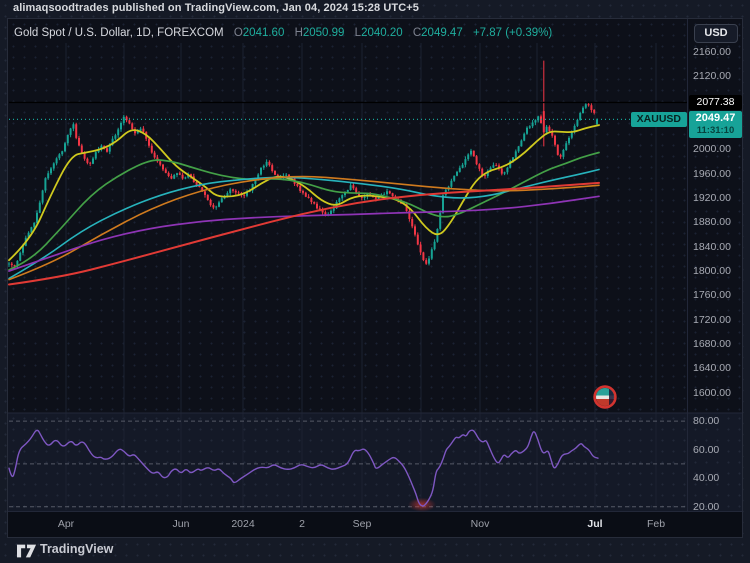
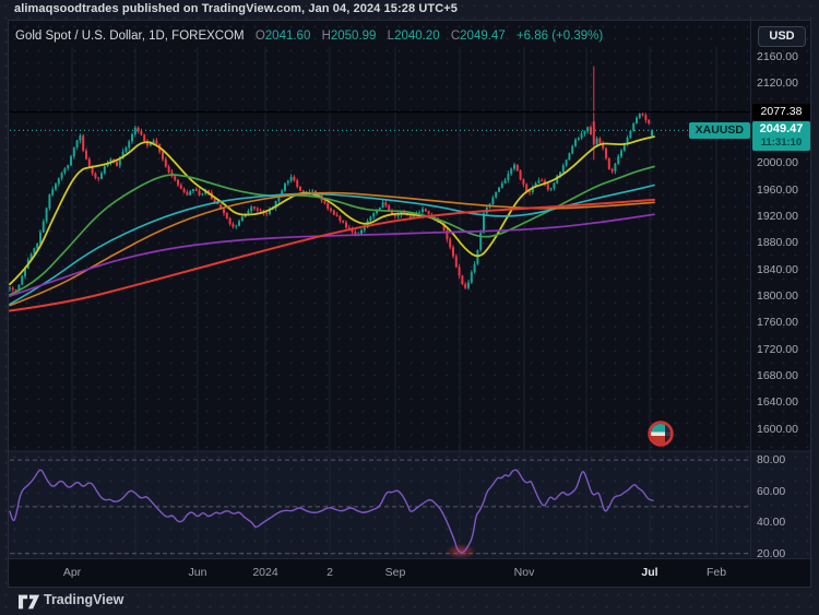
  alimaqsoodtrades published on TradingView.com, Jan 04, 2024 15:28 UTC+5
  Apr
  Jun
  2024
  2
  Sep
  Nov
  Jul
  Feb
- Gold Spot / U.S. Dollar, 1D, FOREXCOM O2041.60 H2050.99 L2040.20 C2049.47 +7.87 (+0.39%)
+ Gold Spot / U.S. Dollar, 1D, FOREXCOM O2041.60 H2050.99 L2040.20 C2049.47 +6.86 (+0.39%)
  USD
  2160.00
  2120.00
  2000.00
  1960.00
  1920.00
  1880.00
  1840.00
  1800.00
  1760.00
  1720.00
  1680.00
  1640.00
  1600.00
  80.00
  60.00
  40.00
  20.00
  2077.38
  2049.47
  11:31:10
  XAUUSD
  TradingView
